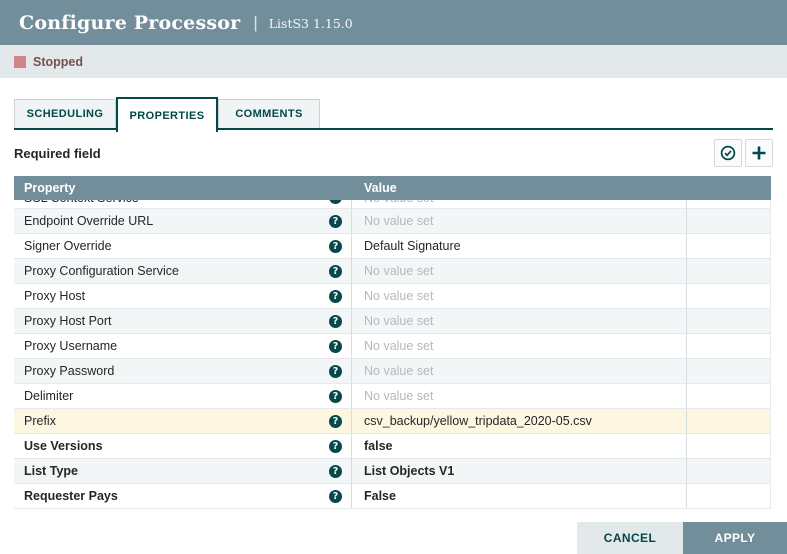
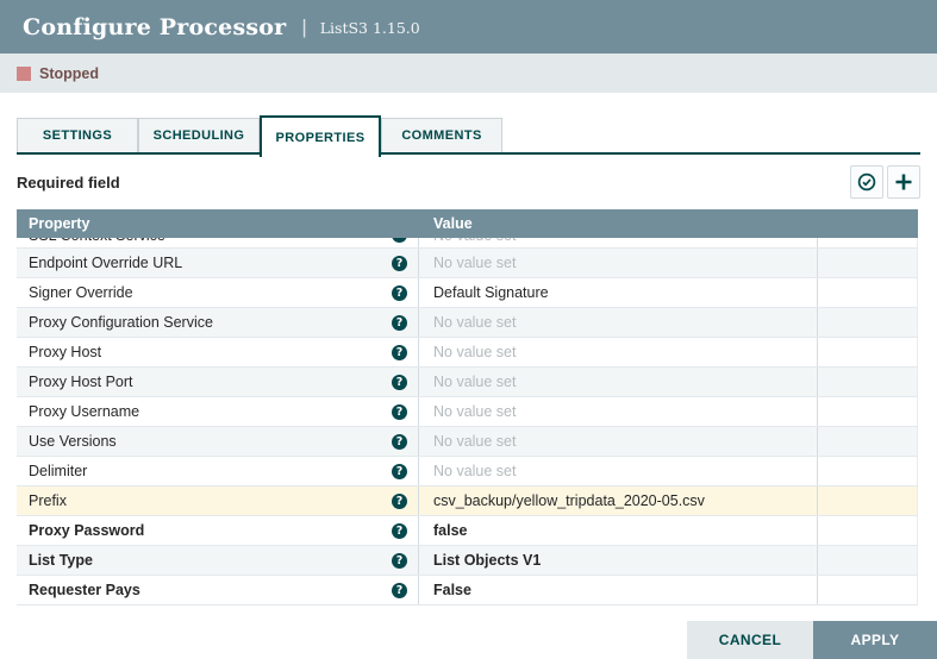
  Configure Processor
  |
  ListS3 1.15.0
  Stopped
+ SETTINGS
  SCHEDULING
  PROPERTIES
  COMMENTS
  Required field
  Property
  Value
  Endpoint Override URL
  ?
  No value set
  Signer Override
  ?
  Default Signature
  Proxy Configuration Service
  ?
  No value set
  Proxy Host
  ?
  No value set
  Proxy Host Port
  ?
  No value set
  Proxy Username
  ?
  No value set
- Proxy Password
+ Use Versions
  ?
  No value set
  Delimiter
  ?
  No value set
  Prefix
  ?
  csv_backup/yellow_tripdata_2020-05.csv
- Use Versions
+ Proxy Password
  ?
  false
  List Type
  ?
  List Objects V1
  Requester Pays
  ?
  False
  CANCEL
  APPLY
